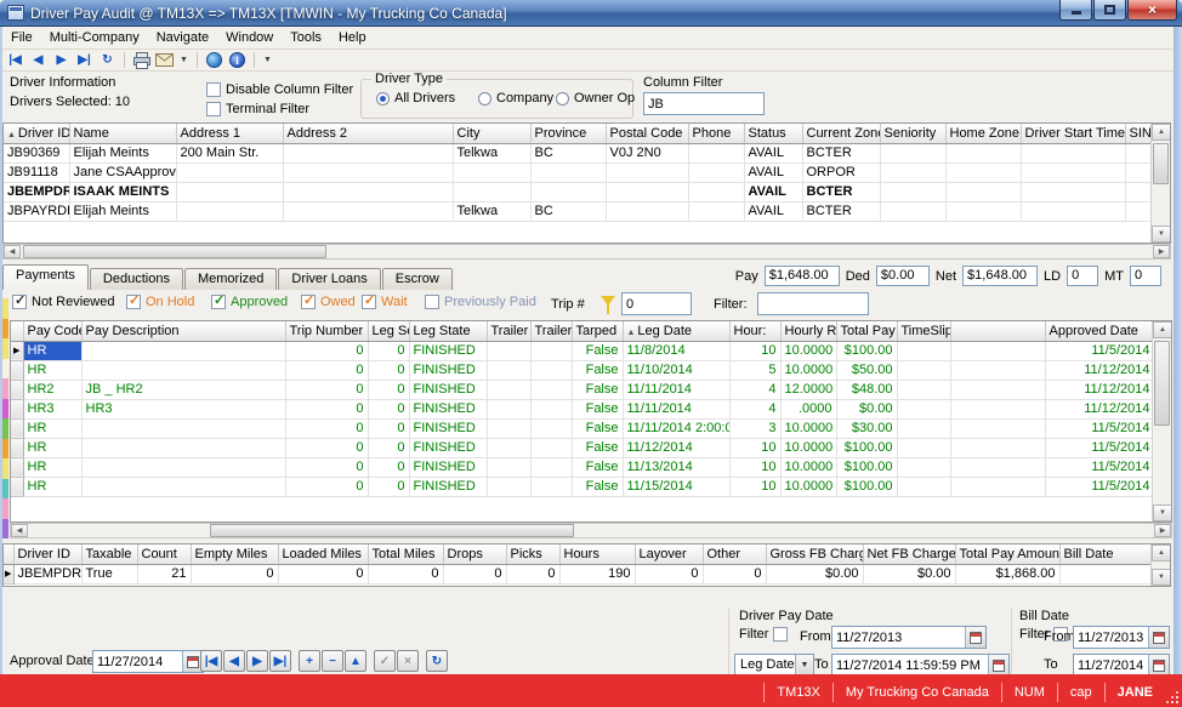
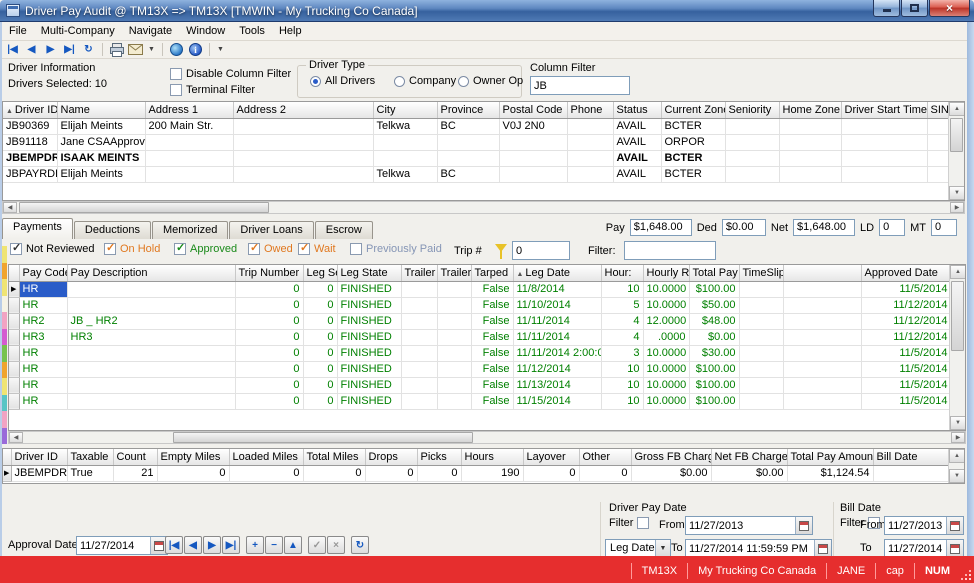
  Driver Pay Audit @ TM13X => TM13X [TMWIN - My Trucking Co Canada]
  ×
  File
  Multi-Company
  Navigate
  Window
  Tools
  Help
  |◀
  ◀
  ▶
  ▶|
  ↻
  i
  Driver Information
  Drivers Selected: 10
  Disable Column Filter
  Terminal Filter
  Driver Type
  All Drivers
  Company
  Owner Op
  Column Filter
  JB
  Driver ID	Name	Address 1	Address 2	City	Province	Postal Code	Phone	Status	Current Zon	Seniority	Home Zone	Driver Start Time	SIN
  JB90369	Elijah Meints	200 Main Str.		Telkwa	BC	V0J 2N0		AVAIL	BCTER
  JB91118	Jane CSAApprov							AVAIL	ORPOR
  JBEMPDR	ISAAK MEINTS							AVAIL	BCTER
  JBPAYRD	Elijah Meints			Telkwa	BC			AVAIL	BCTER
  Payments
  Deductions
  Memorized
  Driver Loans
  Escrow
  Pay
  $1,648.00
  Ded
  $0.00
  Net
  $1,648.00
  LD
  0
  MT
  0
  Not Reviewed
  On Hold
  Approved
  Owed
  Wait
  Previously Paid
  Trip #
  0
  Filter:
  	Pay Cod	Pay Description	Trip Number	Leg S	Leg State	Trailer	Trailer	Tarped	Leg Date	Hour:	Hourly R	Total Pay	TimeSlip		Approved Date
  	HR		0	0	FINISHED			False	11/8/2014	10	10.0000	$100.00			11/5/2014
  	HR		0	0	FINISHED			False	11/10/2014	5	10.0000	$50.00			11/12/2014
  	HR2	JB _ HR2	0	0	FINISHED			False	11/11/2014	4	12.0000	$48.00			11/12/2014
  	HR3	HR3	0	0	FINISHED			False	11/11/2014	4	.0000	$0.00			11/12/2014
  	HR		0	0	FINISHED			False	11/11/2014 2:00:0	3	10.0000	$30.00			11/5/2014
  	HR		0	0	FINISHED			False	11/12/2014	10	10.0000	$100.00			11/5/2014
  	HR		0	0	FINISHED			False	11/13/2014	10	10.0000	$100.00			11/5/2014
  	HR		0	0	FINISHED			False	11/15/2014	10	10.0000	$100.00			11/5/2014
  	Driver ID	Taxable	Count	Empty Miles	Loaded Miles	Total Miles	Drops	Picks	Hours	Layover	Other	Gross FB Char	Net FB Charge	Total Pay Amoun	Bill Date
- 	JBEMPDR	True	21	0	0	0	0	0	190	0	0	$0.00	$0.00	$1,868.00
+ 	JBEMPDR	True	21	0	0	0	0	0	190	0	0	$0.00	$0.00	$1,124.54
  Approval Date
  11/27/2014
  |◀
  ◀
  ▶
  ▶|
  +
  −
  ▲
  ✓
  ×
  ↻
  Driver Pay Date
  Filter
  From
  11/27/2013
  Leg Date
  To
  11/27/2014 11:59:59 PM
  Bill Date
  Filter
  From
  11/27/2013
  To
  11/27/2014
  TM13X
  My Trucking Co Canada
- NUM
+ JANE
  cap
- JANE
+ NUM
